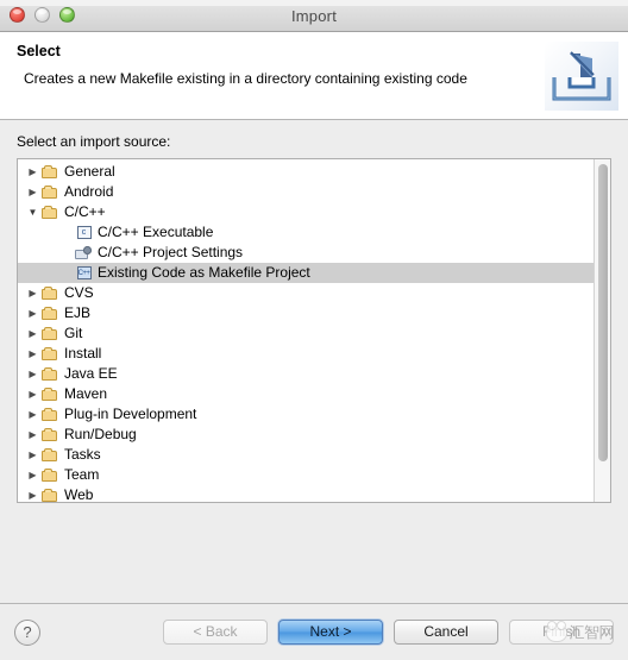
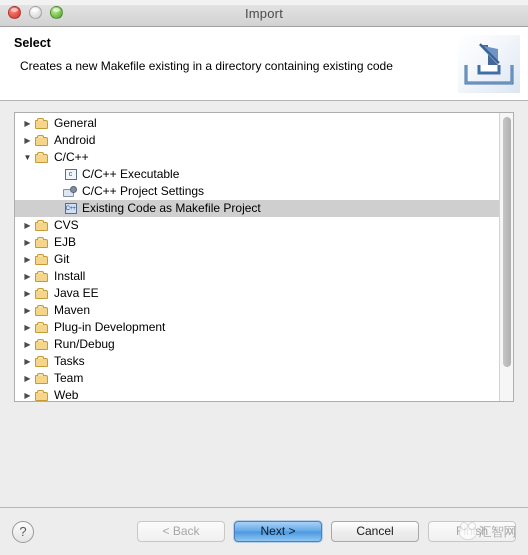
  Import
  Select
  Creates a new Makefile existing in a directory containing existing code
- Select an import source:
  ▶
  General
  ▶
  Android
  ▼
  C/C++
  C/C++ Executable
  C/C++ Project Settings
  Existing Code as Makefile Project
  ▶
  CVS
  ▶
  EJB
  ▶
  Git
  ▶
  Install
  ▶
  Java EE
  ▶
  Maven
  ▶
  Plug-in Development
  ▶
  Run/Debug
  ▶
  Tasks
  ▶
  Team
  ▶
  Web
  ?
  < Back
  Next >
  Cancel
  Finish
  汇智网
